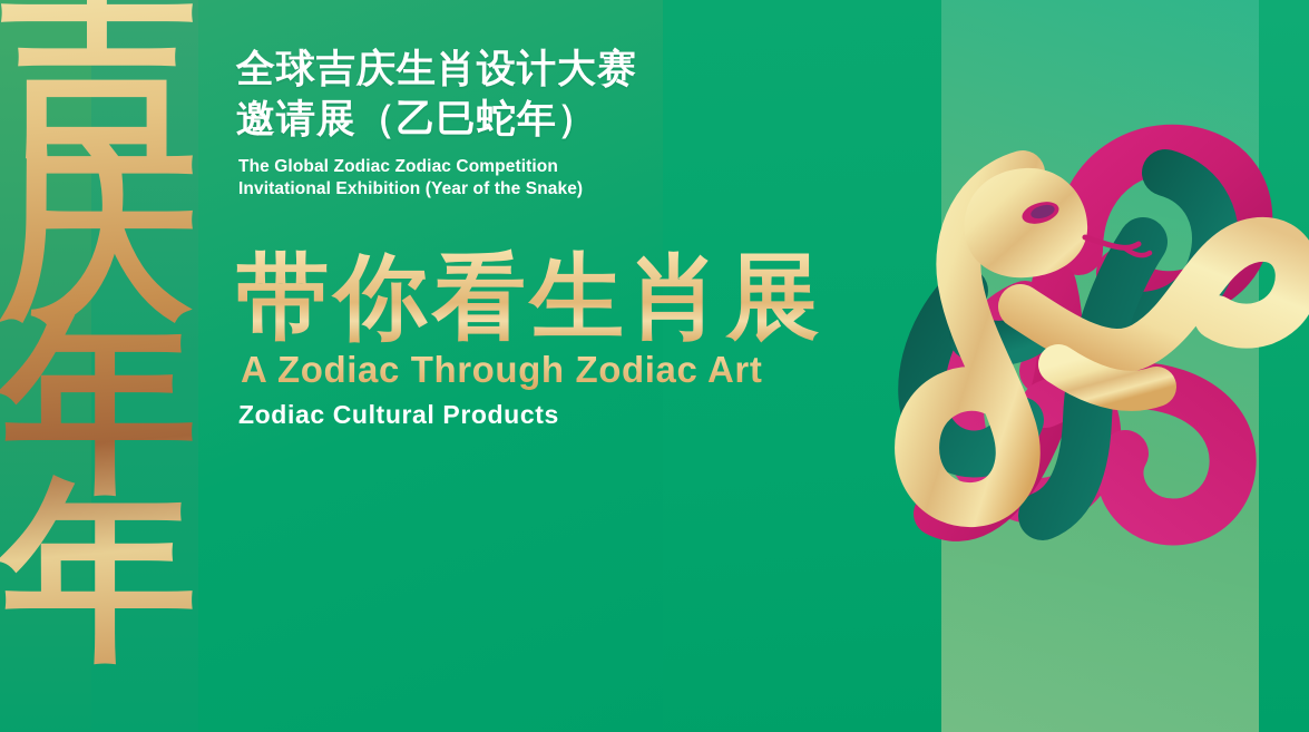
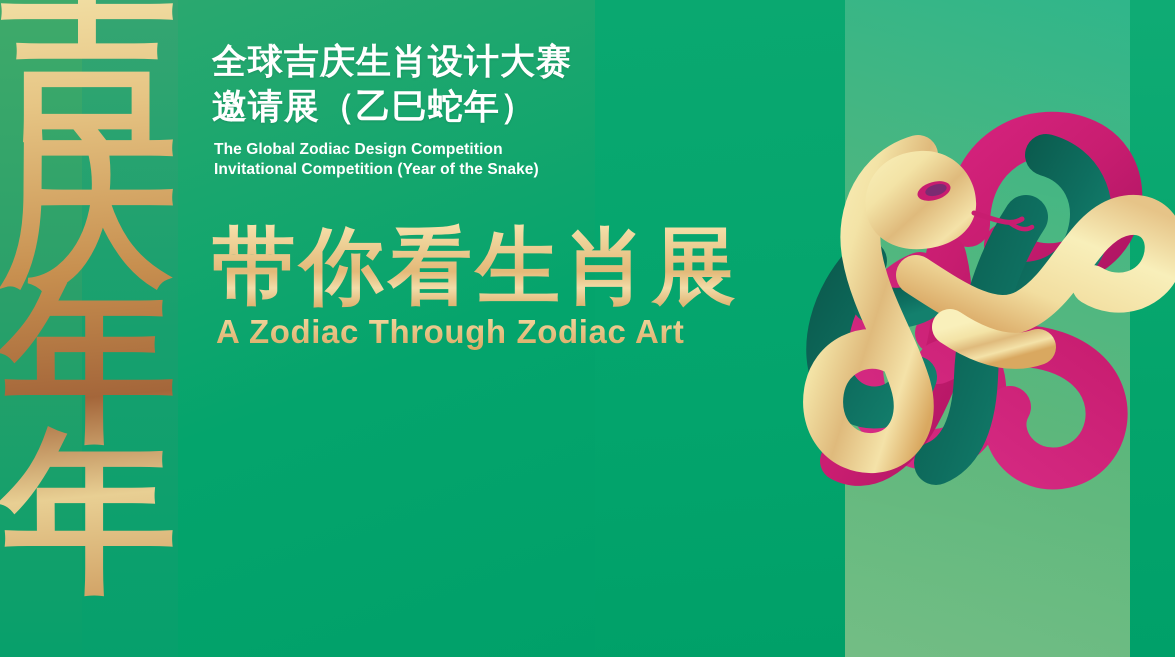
  吉
  庆
  年
  年
  全球吉庆生肖设计大赛
  邀请展（乙巳蛇年）
- The Global Zodiac Zodiac Competition
+ The Global Zodiac Design Competition
- Invitational Exhibition (Year of the Snake)
+ Invitational Competition (Year of the Snake)
  带你看生肖展
  A Zodiac Through Zodiac Art
- Zodiac Cultural Products
